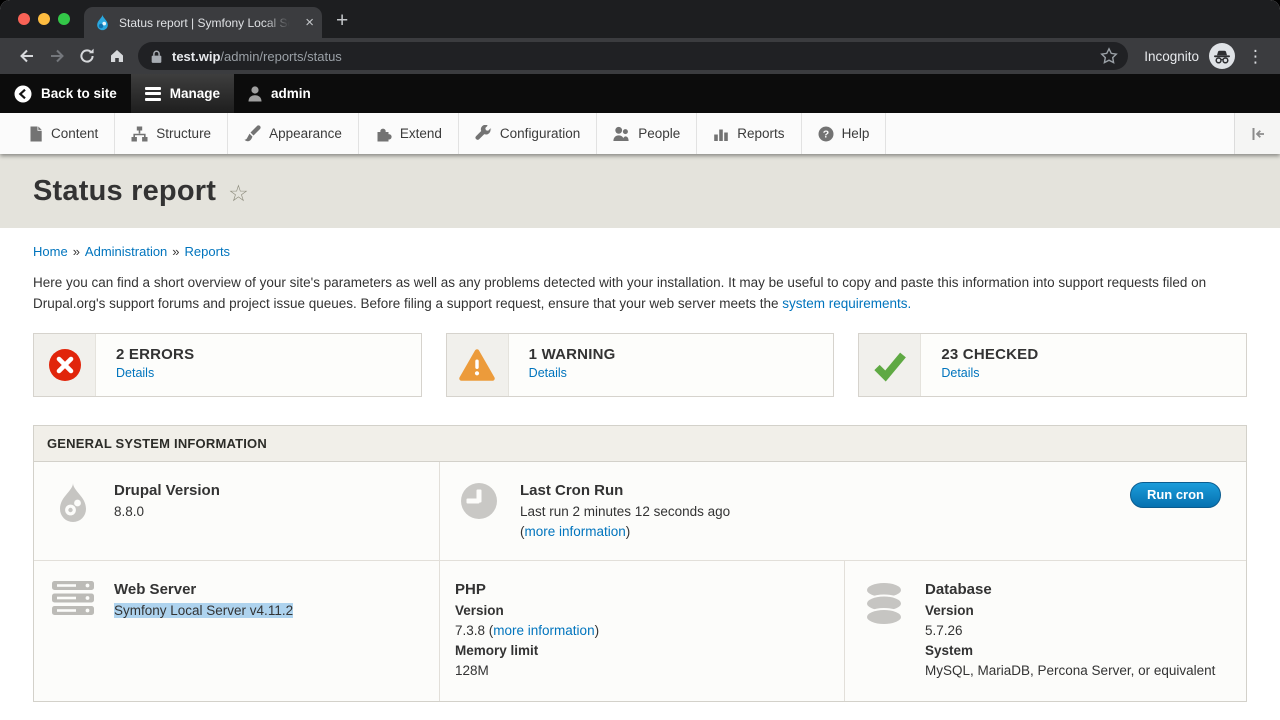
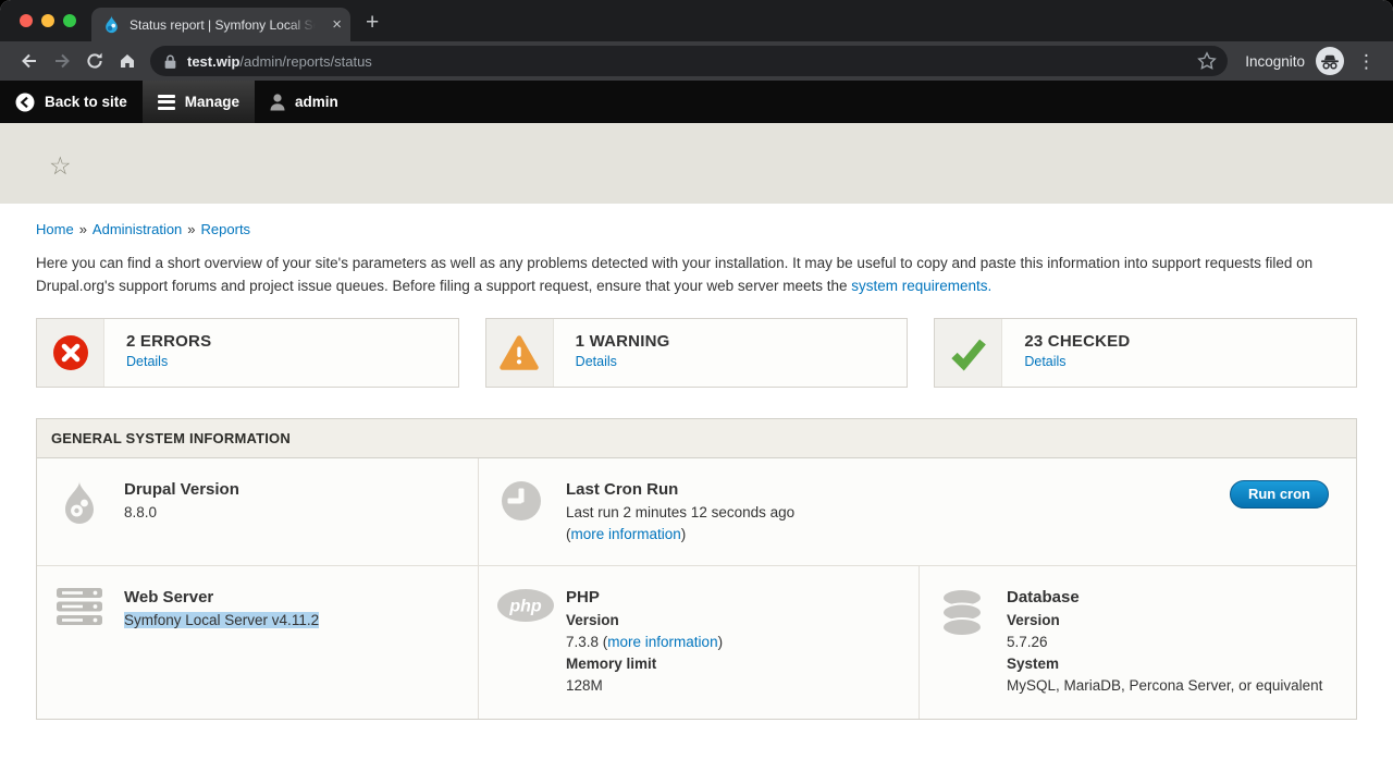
  Status report | Symfony Lo
  ×
  +
  test.wip
  /admin/reports/status
  Incognito
  ⋮
  Back to site
  Manage
  admin
- Content
- Structure
- Appearance
- Extend
- Configuration
- People
- Reports
- ?
- Help
- Status report
  ☆
  Home » Administration » Reports
  Here you can find a short overview of your site's parameters as well as any problems detected with your installation. It may be useful to copy and paste this information into support requests filed on Drupal.org's support forums and project issue queues. Before filing a support request, ensure that your web server meets the system requirements.
  2 ERRORS
  Details
  1 WARNING
  Details
  23 CHECKED
  Details
  GENERAL SYSTEM INFORMATION
  Drupal Version
  8.8.0
  Last Cron Run
  Last run 2 minutes 12 seconds ago
  (more information)
  Run cron
  Web Server
  Symfony Local Server v4.11.2
+ php
  PHP
  Version
  7.3.8 (more information)
  Memory limit
  128M
  Database
  Version
  5.7.26
  System
  MySQL, MariaDB, Percona Server, or equivalent
